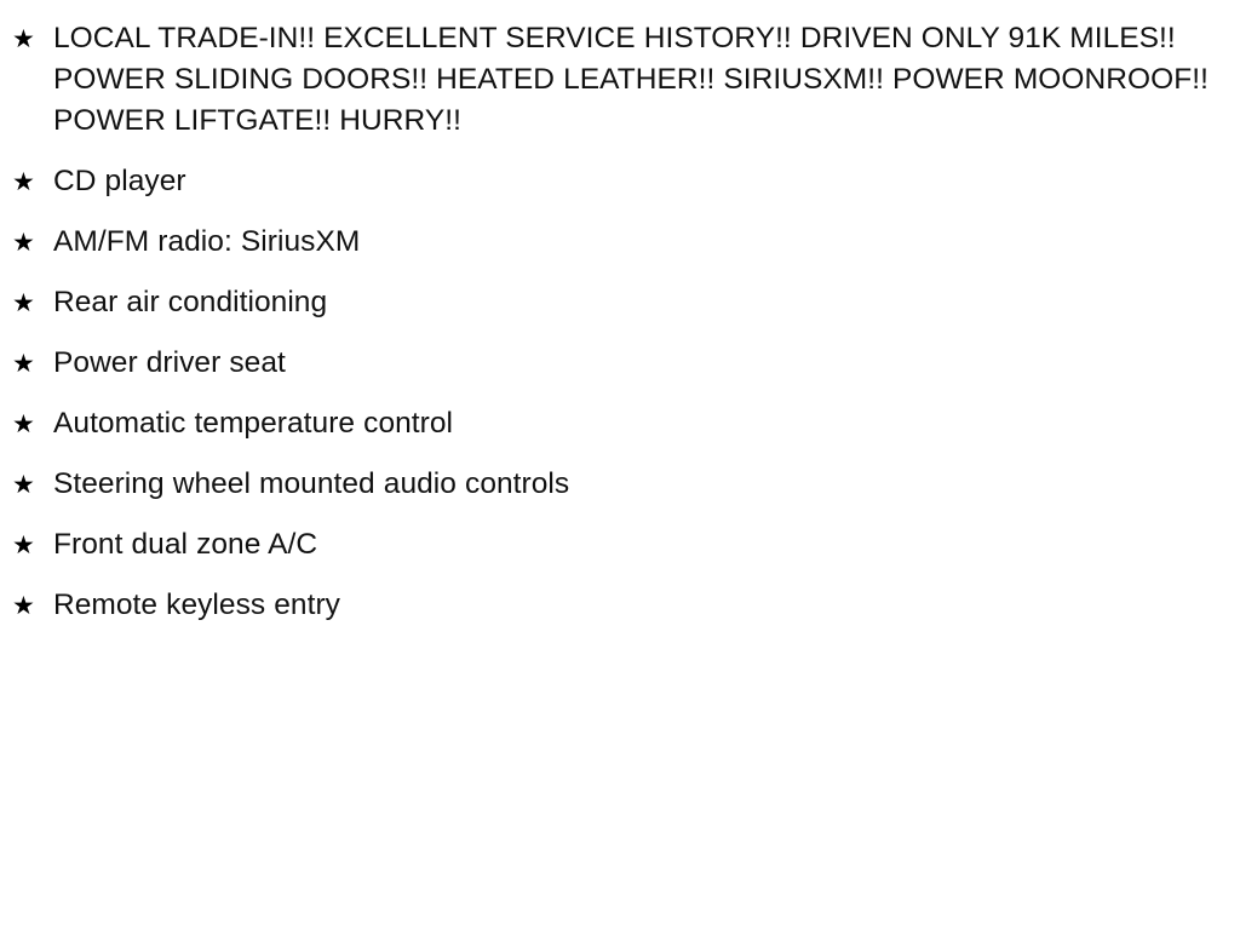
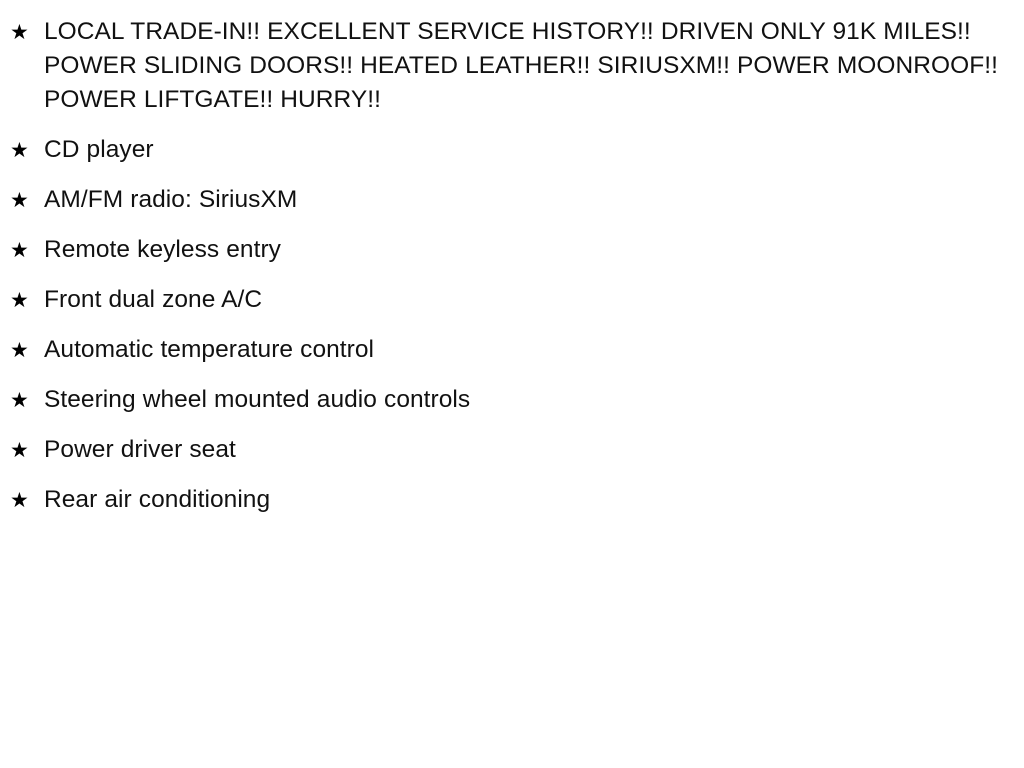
  ★
  LOCAL TRADE-IN!! EXCELLENT SERVICE HISTORY!! DRIVEN ONLY 91K MILES!! POWER SLIDING DOORS!! HEATED LEATHER!! SIRIUSXM!! POWER MOONROOF!! POWER LIFTGATE!! HURRY!!
  ★
  CD player
  ★
  AM/FM radio: SiriusXM
  ★
- Rear air conditioning
+ Remote keyless entry
  ★
- Power driver seat
+ Front dual zone A/C
  ★
  Automatic temperature control
  ★
  Steering wheel mounted audio controls
  ★
- Front dual zone A/C
+ Power driver seat
  ★
- Remote keyless entry
+ Rear air conditioning
